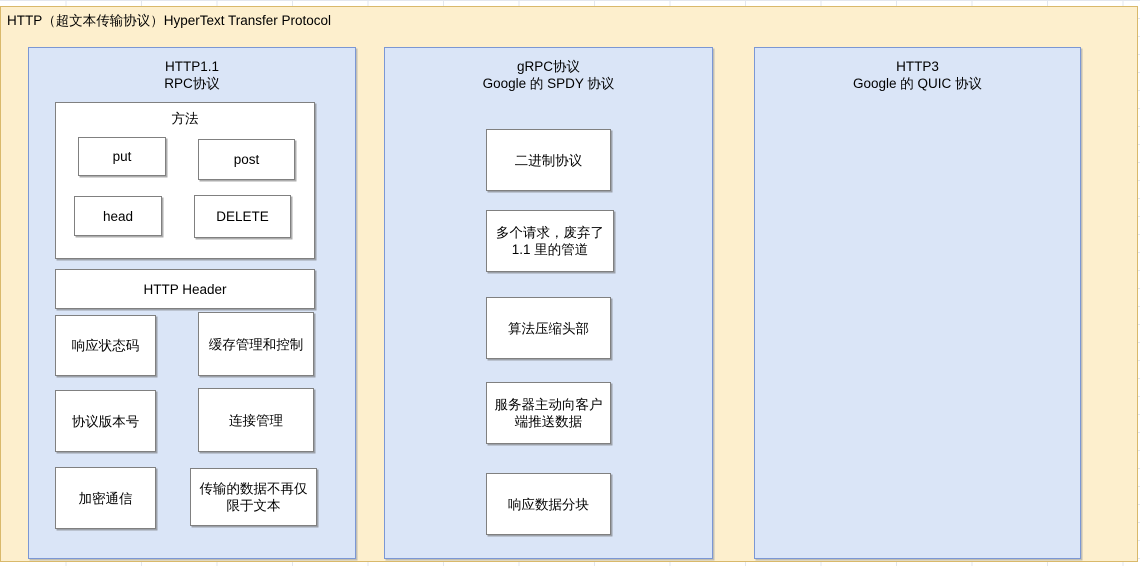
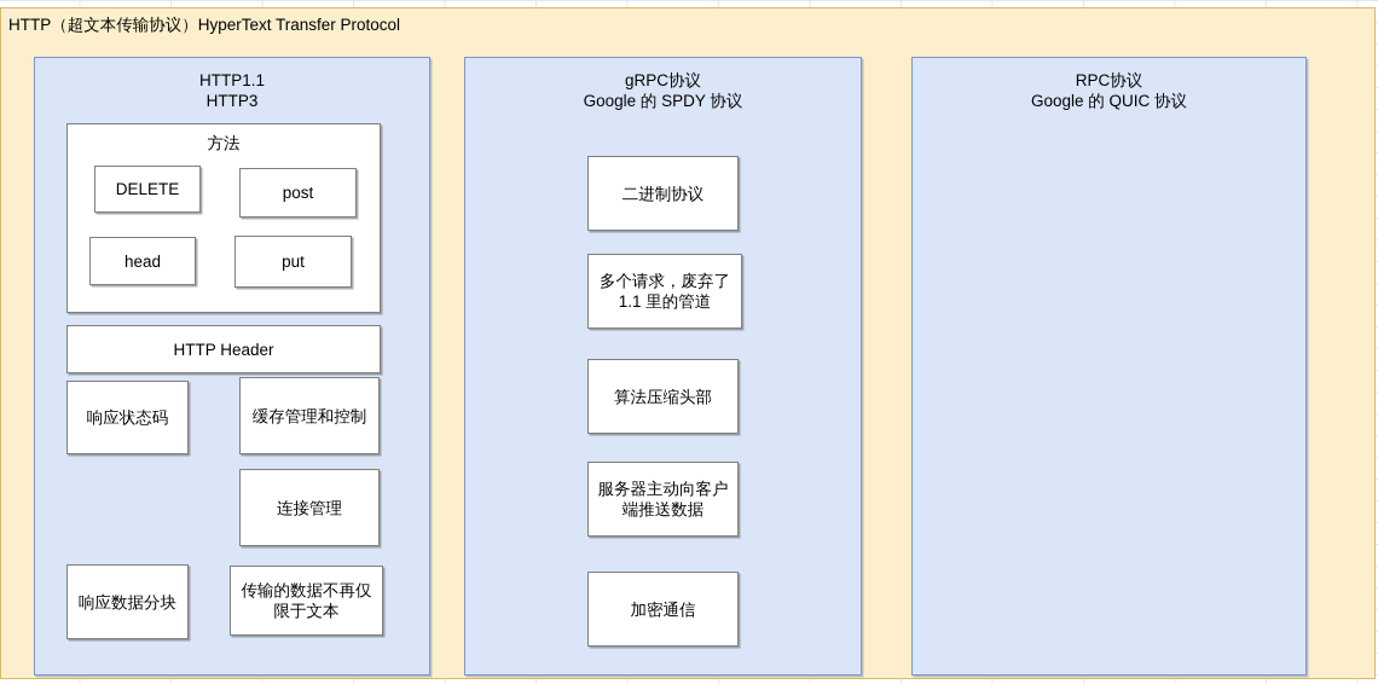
  HTTP（超文本传输协议）HyperText Transfer Protocol
  HTTP1.1
- RPC协议
+ HTTP3
  方法
- put
+ DELETE
  post
  head
- DELETE
+ put
  HTTP Header
  响应状态码
  缓存管理和控制
- 协议版本号
  连接管理
- 加密通信
+ 响应数据分块
  传输的数据不再仅限于文本
  gRPC协议
  Google 的 SPDY 协议
  二进制协议
  多个请求，废弃了 1.1 里的管道
  算法压缩头部
  服务器主动向客户端推送数据
- 响应数据分块
+ 加密通信
- HTTP3
+ RPC协议
  Google 的 QUIC 协议
